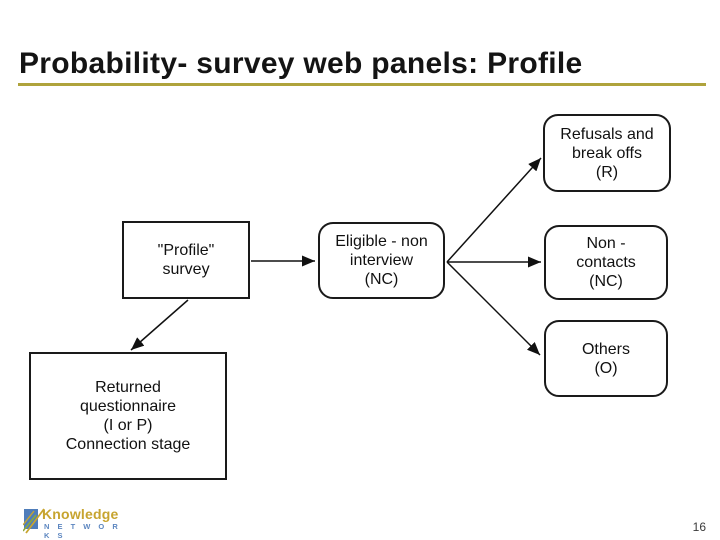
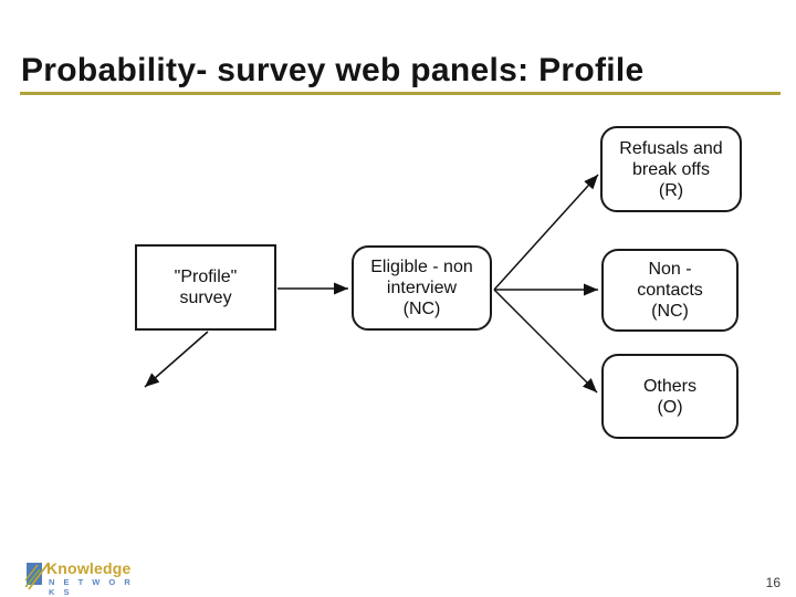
  Probability- survey web panels: Profile
  "Profile"
  survey
  Eligible - non
  interview
  (NC)
  Refusals and
  break offs
  (R)
  Non -
  contacts
  (NC)
  Others
  (O)
- Returned
- questionnaire
- (I or P)
- Connection stage
  Knowledge
  N E T W O R K S
  16
